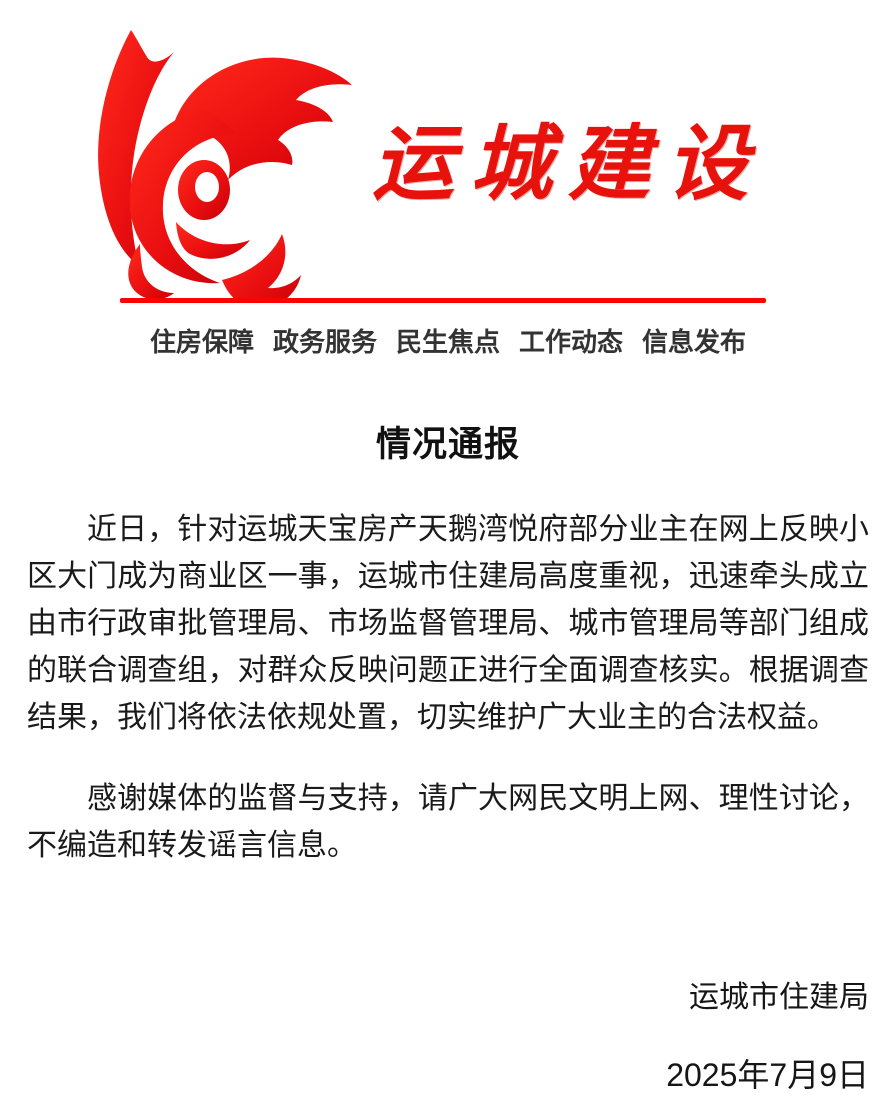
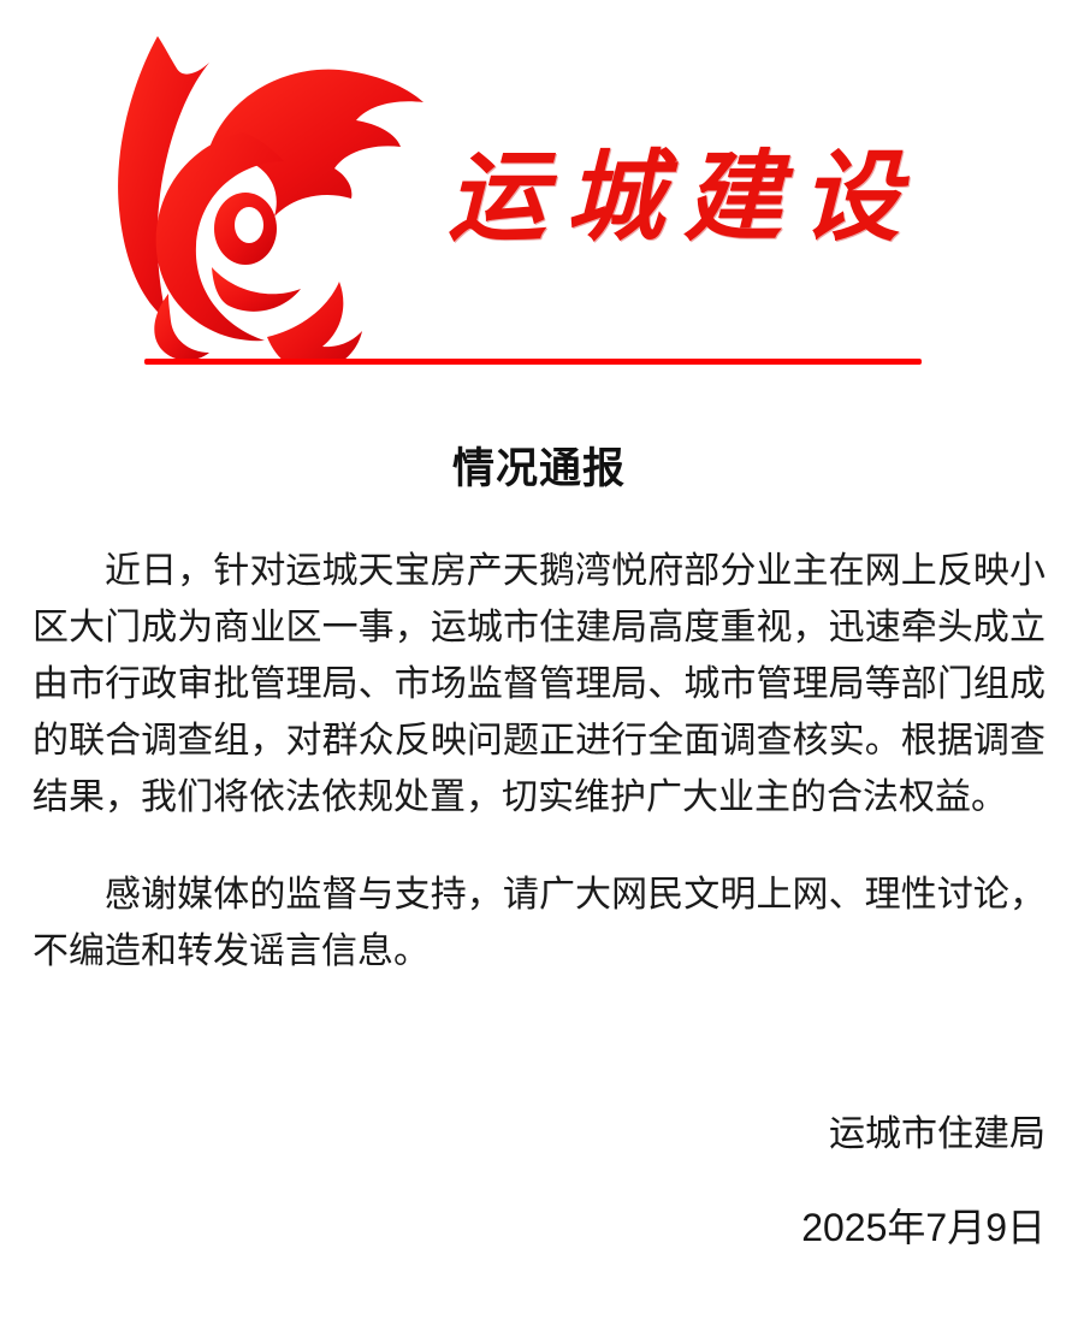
  运城建设
- 住房保障
- 政务服务
- 民生焦点
- 工作动态
- 信息发布
  情况通报
  近日，针对运城天宝房产天鹅湾悦府部分业主在网上反映小区大门成为商业区一事，运城市住建局高度重视，迅速牵头成立由市行政审批管理局、市场监督管理局、城市管理局等部门组成的联合调查组，对群众反映问题正进行全面调查核实。根据调查结果，我们将依法依规处置，切实维护广大业主的合法权益。
  感谢媒体的监督与支持，请广大网民文明上网、理性讨论，不编造和转发谣言信息。
  运城市住建局
  2025年7月9日
